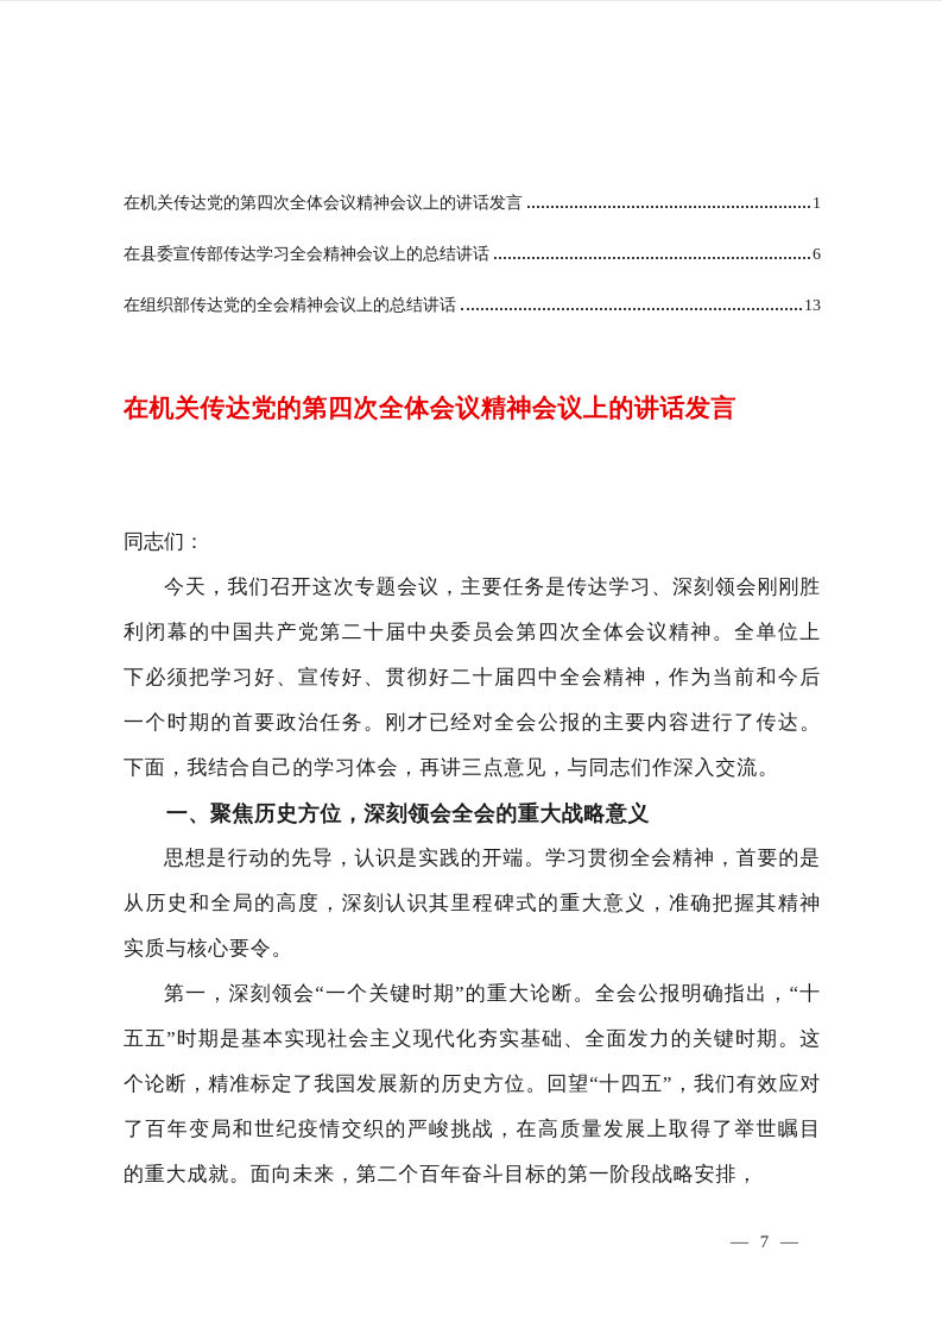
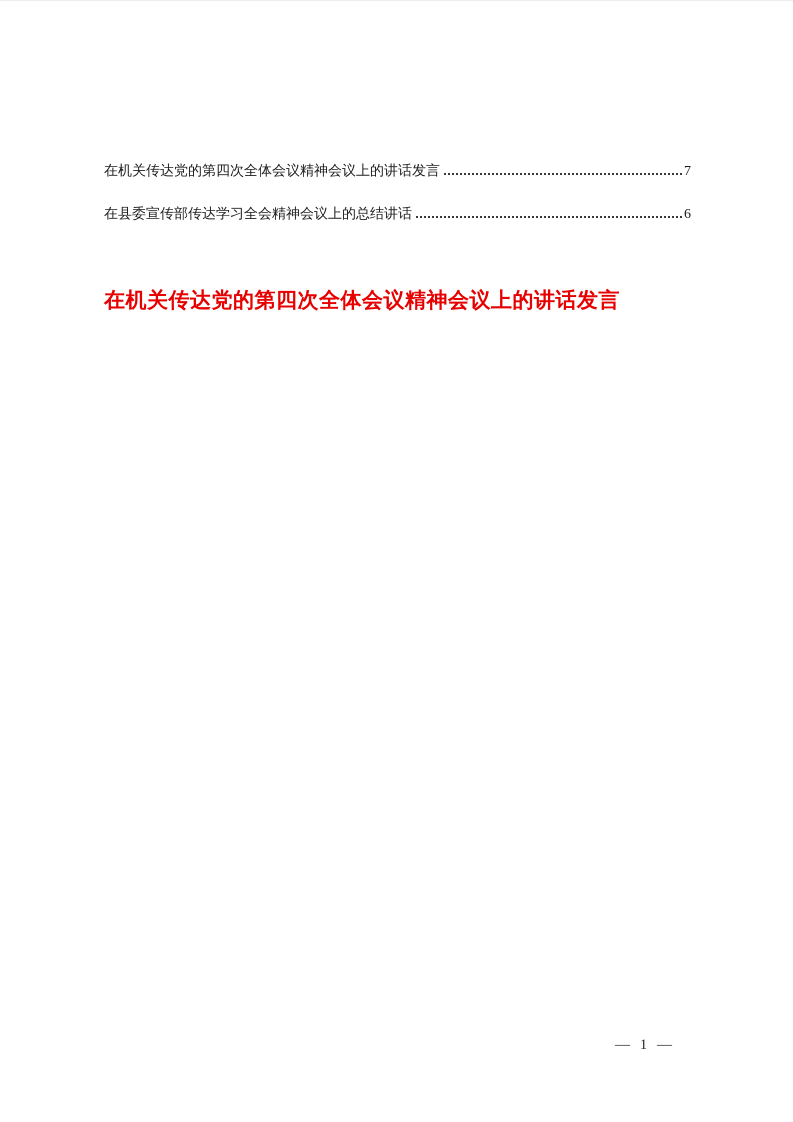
  在机关传达党的第四次全体会议精神会议上的讲话发言
- 1
+ 7
  在县委宣传部传达学习全会精神会议上的总结讲话
  6
- 在组织部传达党的全会精神会议上的总结讲话
- 13
  在机关传达党的第四次全体会议精神会议上的讲话发言
- 同志们：
- 今天，我们召开这次专题会议，主要任务是传达学习、深刻领会刚刚胜利闭幕的中国共产党第二十届中央委员会第四次全体会议精神。全单位上下必须把学习好、宣传好、贯彻好二十届四中全会精神，作为当前和今后一个时期的首要政治任务。刚才已经对全会公报的主要内容进行了传达。下面，我结合自己的学习体会，再讲三点意见，与同志们作深入交流。
- 一、聚焦历史方位，深刻领会全会的重大战略意义
- 思想是行动的先导，认识是实践的开端。学习贯彻全会精神，首要的是从历史和全局的高度，深刻认识其里程碑式的重大意义，准确把握其精神实质与核心要令。
- 第一，深刻领会“一个关键时期”的重大论断。全会公报明确指出，“十五五”时期是基本实现社会主义现代化夯实基础、全面发力的关键时期。这个论断，精准标定了我国发展新的历史方位。回望“十四五”，我们有效应对了百年变局和世纪疫情交织的严峻挑战，在高质量发展上取得了举世瞩目的重大成就。面向未来，第二个百年奋斗目标的第一阶段战略安排，
- — 7 —
+ — 1 —
